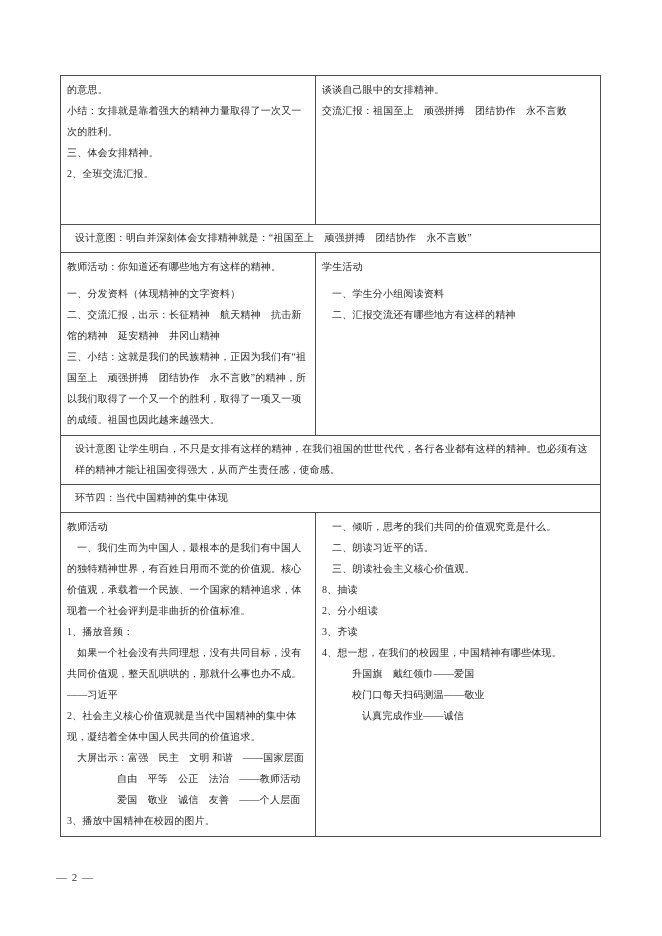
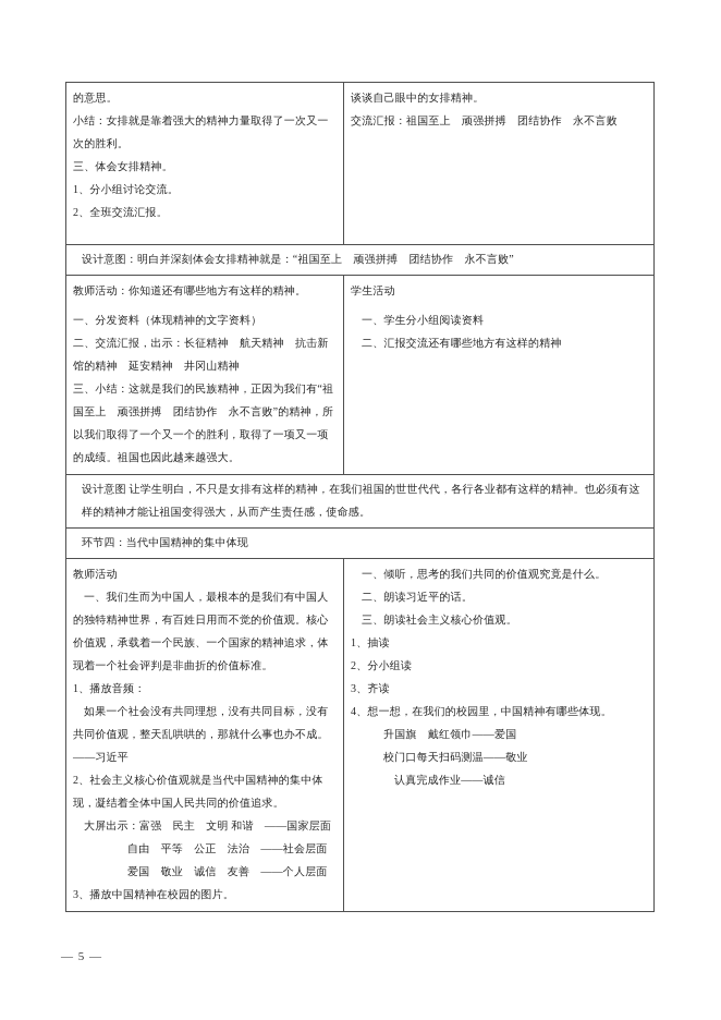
  的意思。
  小结：女排就是靠着强大的精神力量取得了一次又一次的胜利。
  三、体会女排精神。
+ 1、分小组讨论交流。
  2、全班交流汇报。
  谈谈自己眼中的女排精神。
  交流汇报：祖国至上 顽强拼搏 团结协作 永不言败
  设计意图：明白并深刻体会女排精神就是：“祖国至上 顽强拼搏 团结协作 永不言败”
  教师活动：你知道还有哪些地方有这样的精神。
  一、分发资料（体现精神的文字资料）
  二、交流汇报，出示：长征精神 航天精神 抗击新馆的精神 延安精神 井冈山精神
  三、小结：这就是我们的民族精神，正因为我们有“祖国至上 顽强拼搏 团结协作 永不言败”的精神，所以我们取得了一个又一个的胜利，取得了一项又一项的成绩。祖国也因此越来越强大。
  学生活动
  一、学生分小组阅读资料
  二、汇报交流还有哪些地方有这样的精神
  设计意图 让学生明白，不只是女排有这样的精神，在我们祖国的世世代代，各行各业都有这样的精神。也必须有这样的精神才能让祖国变得强大，从而产生责任感，使命感。
  环节四：当代中国精神的集中体现
  教师活动
  一、我们生而为中国人，最根本的是我们有中国人的独特精神世界，有百姓日用而不觉的价值观。核心价值观，承载着一个民族、一个国家的精神追求，体现着一个社会评判是非曲折的价值标准。
  1、播放音频：
  如果一个社会没有共同理想，没有共同目标，没有共同价值观，整天乱哄哄的，那就什么事也办不成。——习近平
  2、社会主义核心价值观就是当代中国精神的集中体现，凝结着全体中国人民共同的价值追求。
  大屏出示：富强 民主 文明 和谐 ——国家层面
- 自由 平等 公正 法治 ——教师活动
+ 自由 平等 公正 法治 ——社会层面
  爱国 敬业 诚信 友善 ——个人层面
  3、播放中国精神在校园的图片。
  一、倾听，思考的我们共同的价值观究竟是什么。
  二、朗读习近平的话。
  三、朗读社会主义核心价值观。
- 8、抽读
+ 1、抽读
  2、分小组读
  3、齐读
  4、想一想，在我们的校园里，中国精神有哪些体现。
  升国旗 戴红领巾——爱国
  校门口每天扫码测温——敬业
  认真完成作业——诚信
- — 2 —
+ — 5 —
